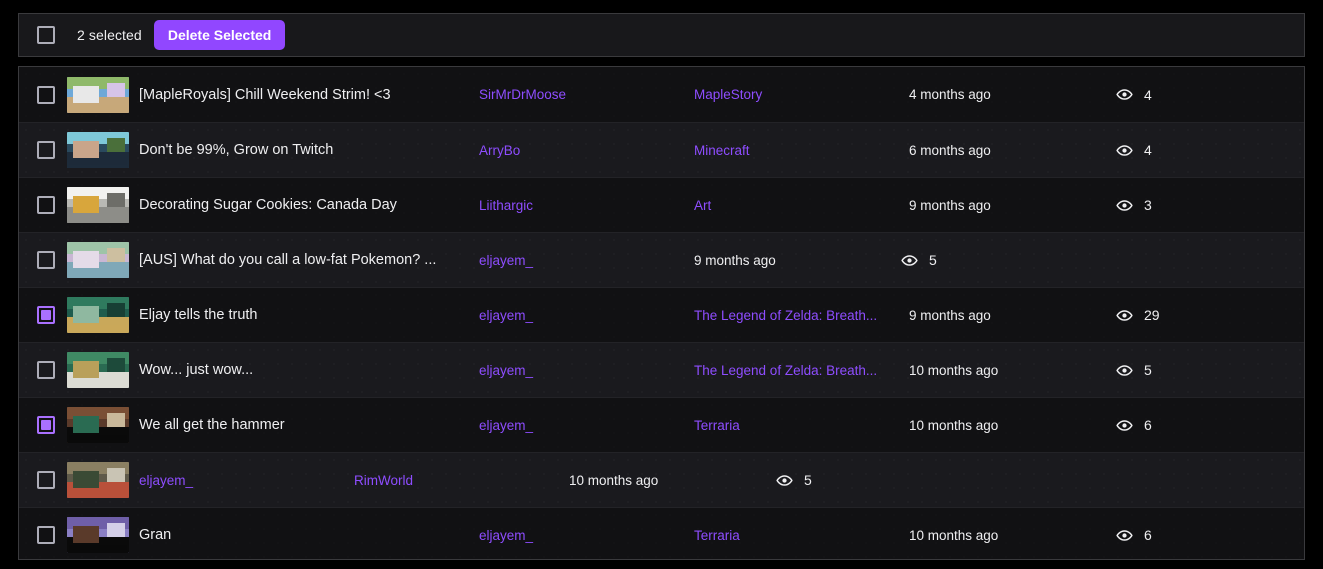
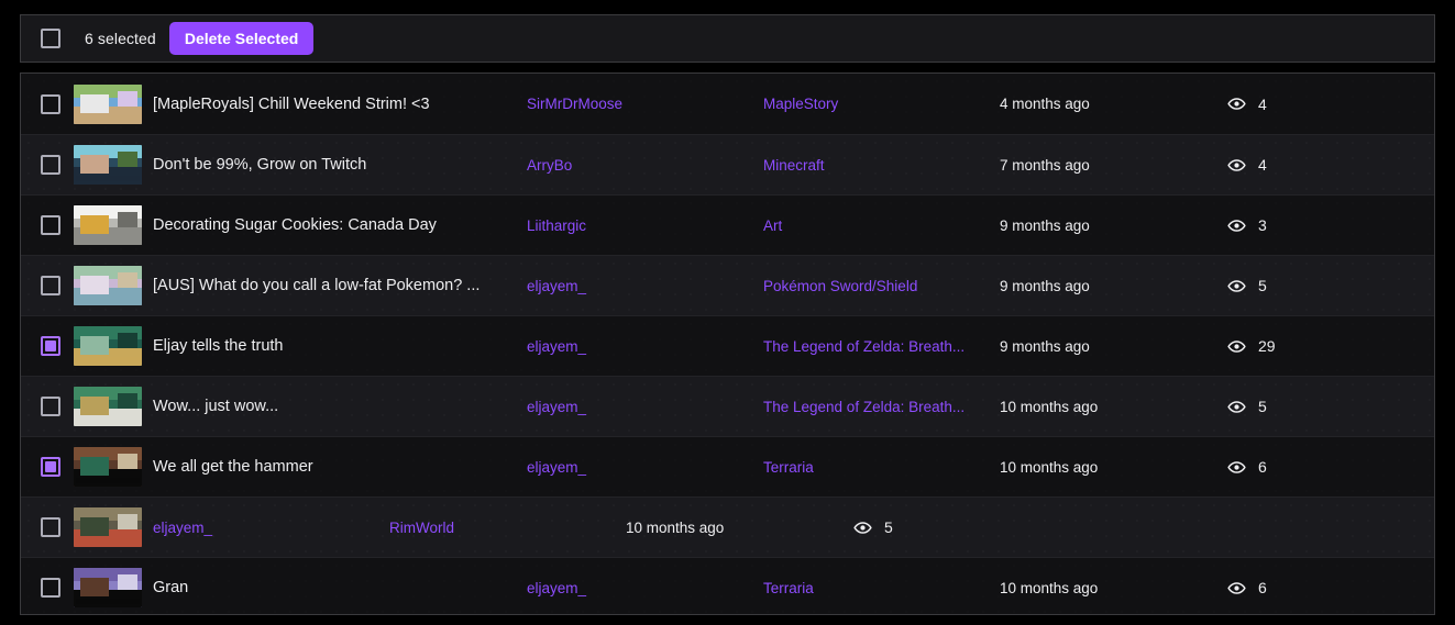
- 2 selected
+ 6 selected
  Delete Selected
  [MapleRoyals] Chill Weekend Strim! <3
  SirMrDrMoose
  MapleStory
  4 months ago
  4
  Don't be 99%, Grow on Twitch
  ArryBo
  Minecraft
- 6 months ago
+ 7 months ago
  4
  Decorating Sugar Cookies: Canada Day
  Liithargic
  Art
  9 months ago
  3
  [AUS] What do you call a low-fat Pokemon? ...
  eljayem_
+ Pokémon Sword/Shield
  9 months ago
  5
  Eljay tells the truth
  eljayem_
  The Legend of Zelda: Breath...
  9 months ago
  29
  Wow... just wow...
  eljayem_
  The Legend of Zelda: Breath...
  10 months ago
  5
  We all get the hammer
  eljayem_
  Terraria
  10 months ago
  6
  eljayem_
  RimWorld
  10 months ago
  5
  Gran
  eljayem_
  Terraria
  10 months ago
  6
